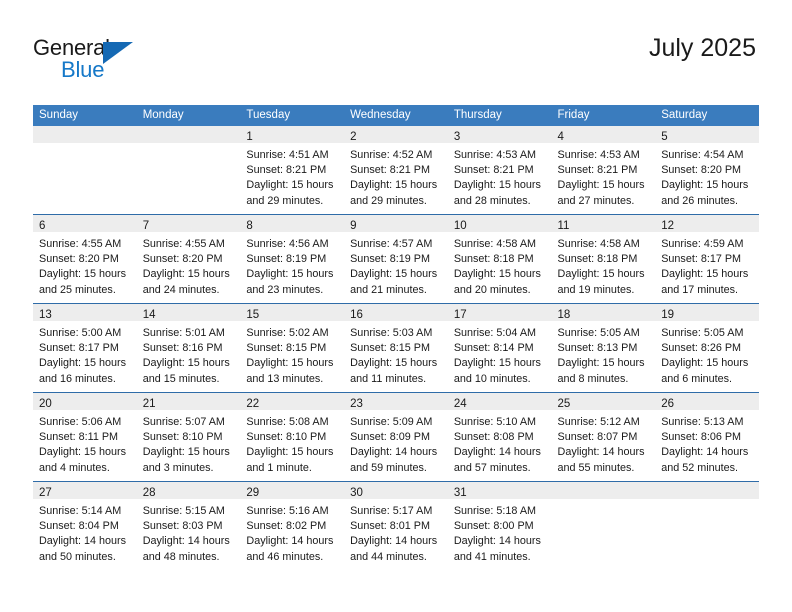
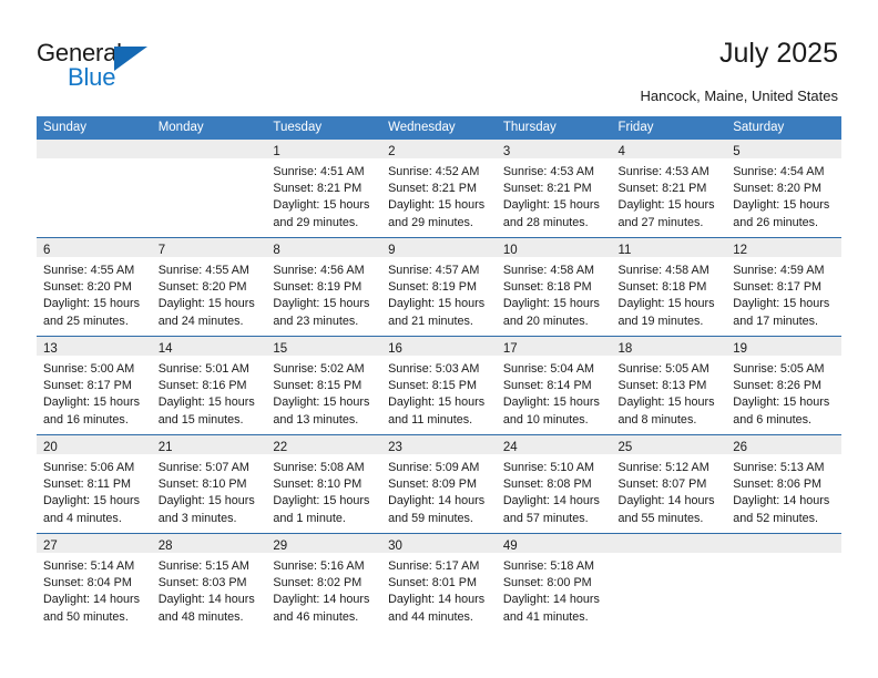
  General
  Blue
  July 2025
+ Hancock, Maine, United States
  Sunday	Monday	Tuesday	Wednesday	Thursday	Friday	Saturday
  		1Sunrise: 4:51 AMSunset: 8:21 PMDaylight: 15 hours and 29 minutes.	2Sunrise: 4:52 AMSunset: 8:21 PMDaylight: 15 hours and 29 minutes.	3Sunrise: 4:53 AMSunset: 8:21 PMDaylight: 15 hours and 28 minutes.	4Sunrise: 4:53 AMSunset: 8:21 PMDaylight: 15 hours and 27 minutes.	5Sunrise: 4:54 AMSunset: 8:20 PMDaylight: 15 hours and 26 minutes.
  6Sunrise: 4:55 AMSunset: 8:20 PMDaylight: 15 hours and 25 minutes.	7Sunrise: 4:55 AMSunset: 8:20 PMDaylight: 15 hours and 24 minutes.	8Sunrise: 4:56 AMSunset: 8:19 PMDaylight: 15 hours and 23 minutes.	9Sunrise: 4:57 AMSunset: 8:19 PMDaylight: 15 hours and 21 minutes.	10Sunrise: 4:58 AMSunset: 8:18 PMDaylight: 15 hours and 20 minutes.	11Sunrise: 4:58 AMSunset: 8:18 PMDaylight: 15 hours and 19 minutes.	12Sunrise: 4:59 AMSunset: 8:17 PMDaylight: 15 hours and 17 minutes.
  13Sunrise: 5:00 AMSunset: 8:17 PMDaylight: 15 hours and 16 minutes.	14Sunrise: 5:01 AMSunset: 8:16 PMDaylight: 15 hours and 15 minutes.	15Sunrise: 5:02 AMSunset: 8:15 PMDaylight: 15 hours and 13 minutes.	16Sunrise: 5:03 AMSunset: 8:15 PMDaylight: 15 hours and 11 minutes.	17Sunrise: 5:04 AMSunset: 8:14 PMDaylight: 15 hours and 10 minutes.	18Sunrise: 5:05 AMSunset: 8:13 PMDaylight: 15 hours and 8 minutes.	19Sunrise: 5:05 AMSunset: 8:26 PMDaylight: 15 hours and 6 minutes.
  20Sunrise: 5:06 AMSunset: 8:11 PMDaylight: 15 hours and 4 minutes.	21Sunrise: 5:07 AMSunset: 8:10 PMDaylight: 15 hours and 3 minutes.	22Sunrise: 5:08 AMSunset: 8:10 PMDaylight: 15 hours and 1 minute.	23Sunrise: 5:09 AMSunset: 8:09 PMDaylight: 14 hours and 59 minutes.	24Sunrise: 5:10 AMSunset: 8:08 PMDaylight: 14 hours and 57 minutes.	25Sunrise: 5:12 AMSunset: 8:07 PMDaylight: 14 hours and 55 minutes.	26Sunrise: 5:13 AMSunset: 8:06 PMDaylight: 14 hours and 52 minutes.
- 27Sunrise: 5:14 AMSunset: 8:04 PMDaylight: 14 hours and 50 minutes.	28Sunrise: 5:15 AMSunset: 8:03 PMDaylight: 14 hours and 48 minutes.	29Sunrise: 5:16 AMSunset: 8:02 PMDaylight: 14 hours and 46 minutes.	30Sunrise: 5:17 AMSunset: 8:01 PMDaylight: 14 hours and 44 minutes.	31Sunrise: 5:18 AMSunset: 8:00 PMDaylight: 14 hours and 41 minutes.
+ 27Sunrise: 5:14 AMSunset: 8:04 PMDaylight: 14 hours and 50 minutes.	28Sunrise: 5:15 AMSunset: 8:03 PMDaylight: 14 hours and 48 minutes.	29Sunrise: 5:16 AMSunset: 8:02 PMDaylight: 14 hours and 46 minutes.	30Sunrise: 5:17 AMSunset: 8:01 PMDaylight: 14 hours and 44 minutes.	49Sunrise: 5:18 AMSunset: 8:00 PMDaylight: 14 hours and 41 minutes.
